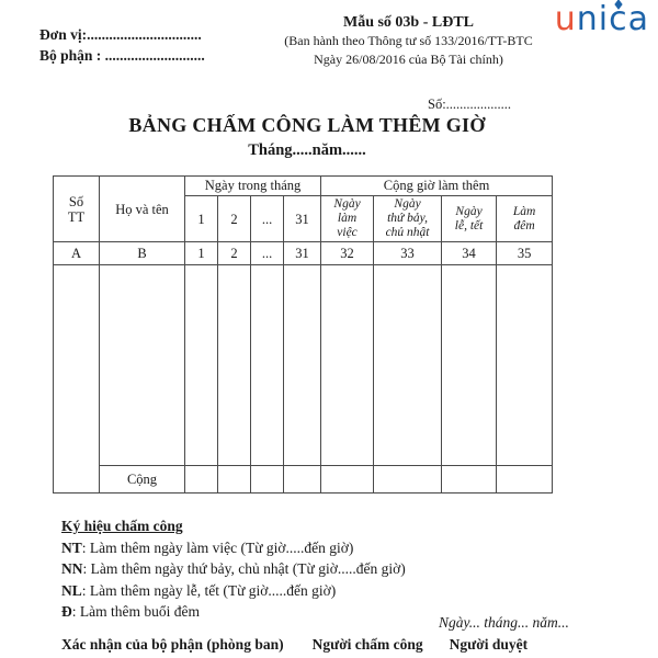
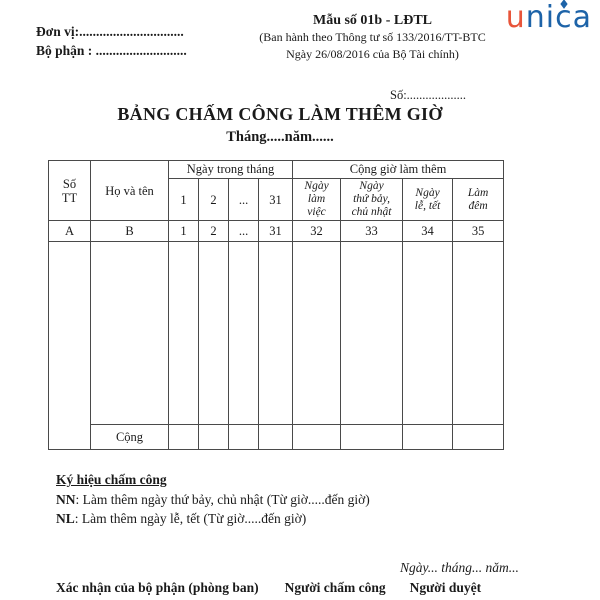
  unica
  Đơn vị:...............................
  Bộ phận : ...........................
- Mẫu số 03b - LĐTL
+ Mẫu số 01b - LĐTL
  (Ban hành theo Thông tư số 133/2016/TT-BTC
  Ngày 26/08/2016 của Bộ Tài chính)
  Số:...................
  BẢNG CHẤM CÔNG LÀM THÊM GIỜ
  Tháng.....năm......
  Số TT	Họ và tên	Ngày trong tháng	Cộng giờ làm thêm
  1	2	...	31	Ngày làm việc	Ngày thứ bảy, chủ nhật	Ngày lễ, tết	Làm đêm
  A	B	1	2	...	31	32	33	34	35
  Cộng
  Ký hiệu chấm công
- NT: Làm thêm ngày làm việc (Từ giờ.....đến giờ)
  NN: Làm thêm ngày thứ bảy, chủ nhật (Từ giờ.....đến giờ)
  NL: Làm thêm ngày lễ, tết (Từ giờ.....đến giờ)
- Đ: Làm thêm buổi đêm
  Ngày... tháng... năm...
  Xác nhận của bộ phận (phòng ban)
  Người chấm công
  Người duyệt
